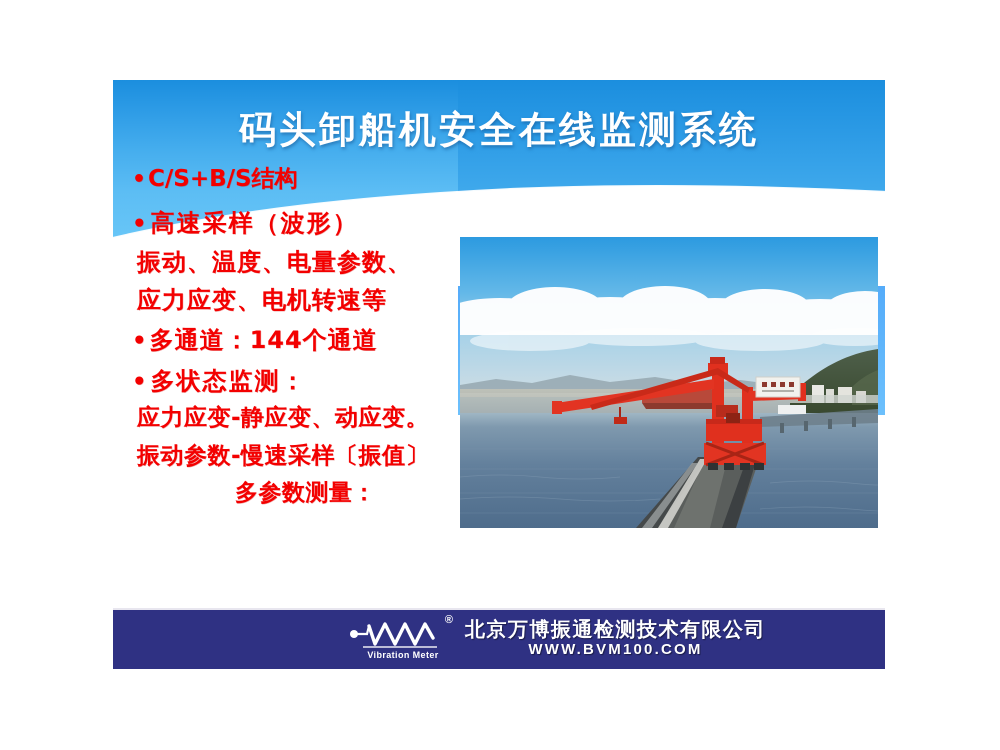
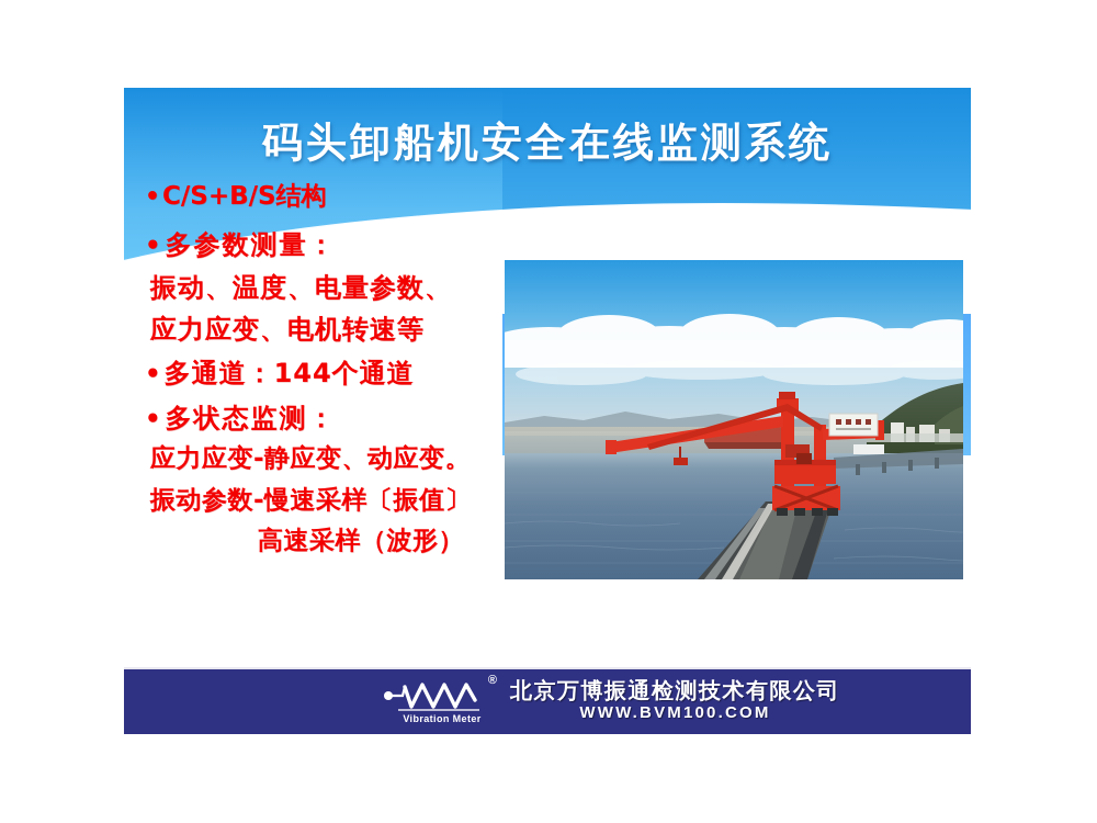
  码头卸船机安全在线监测系统
  C/S+B/S结构
- 高速采样（波形）
+ 多参数测量：
  振动、温度、电量参数、
  应力应变、电机转速等
  多通道：144个通道
  多状态监测：
  应力应变-静应变、动应变。
  振动参数-慢速采样〔振值〕
- 多参数测量：
+ 高速采样（波形）
  ®
  Vibration Meter
  北京万博振通检测技术有限公司
  WWW.BVM100.COM
